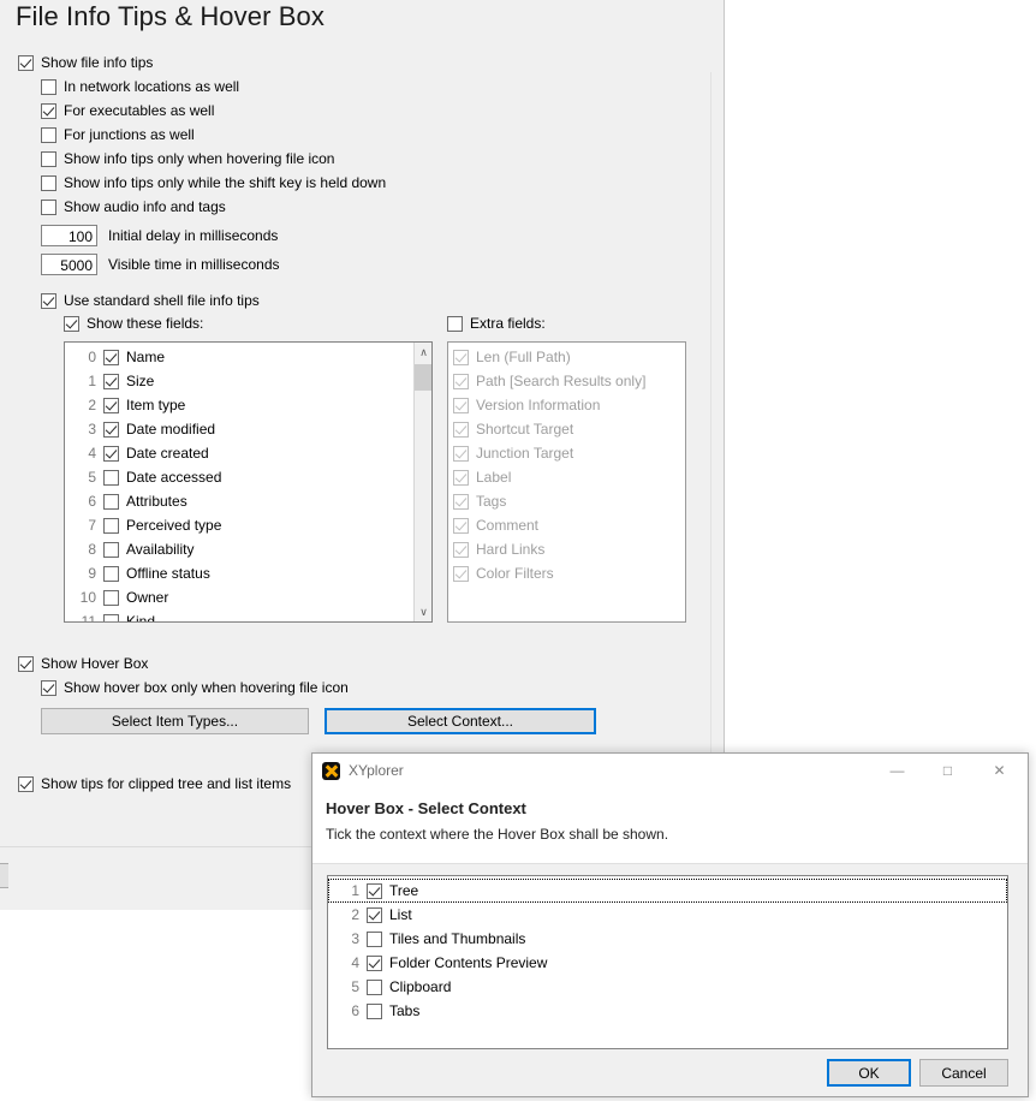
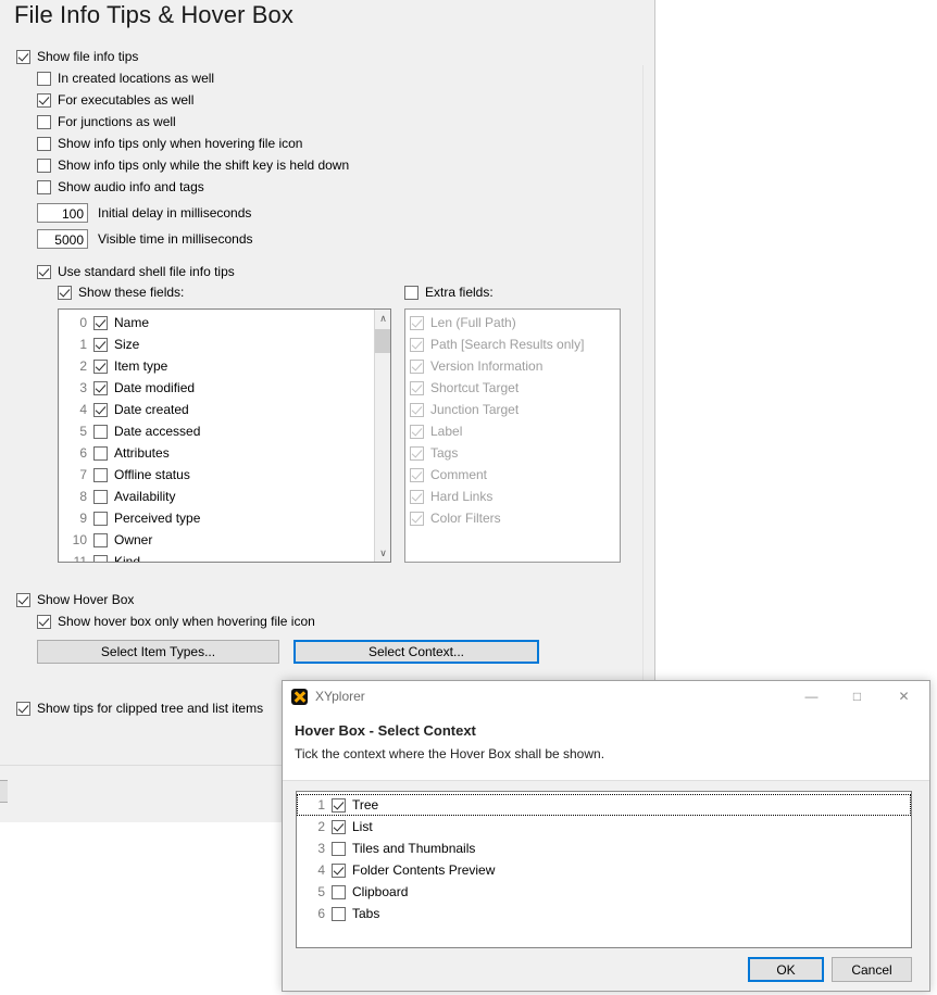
  File Info Tips & Hover Box
  Show file info tips
- In network locations as well
+ In created locations as well
  For executables as well
  For junctions as well
  Show info tips only when hovering file icon
  Show info tips only while the shift key is held down
  Show audio info and tags
  100
  Initial delay in milliseconds
  5000
  Visible time in milliseconds
  Use standard shell file info tips
  Show these fields:
  Extra fields:
  0
  Name
  1
  Size
  2
  Item type
  3
  Date modified
  4
  Date created
  5
  Date accessed
  6
  Attributes
  7
- Perceived type
+ Offline status
  8
  Availability
  9
- Offline status
+ Perceived type
  10
  Owner
  ∧
  ∨
  Len (Full Path)
  Path [Search Results only]
  Version Information
  Shortcut Target
  Junction Target
  Label
  Tags
  Comment
  Hard Links
  Color Filters
  Show Hover Box
  Show hover box only when hovering file icon
  Select Item Types...
  Select Context...
  Show tips for clipped tree and list items
  XYplorer
  —
  □
  ✕
  Hover Box - Select Context
  Tick the context where the Hover Box shall be shown.
  1
  Tree
  2
  List
  3
  Tiles and Thumbnails
  4
  Folder Contents Preview
  5
  Clipboard
  6
  Tabs
  OK
  Cancel
